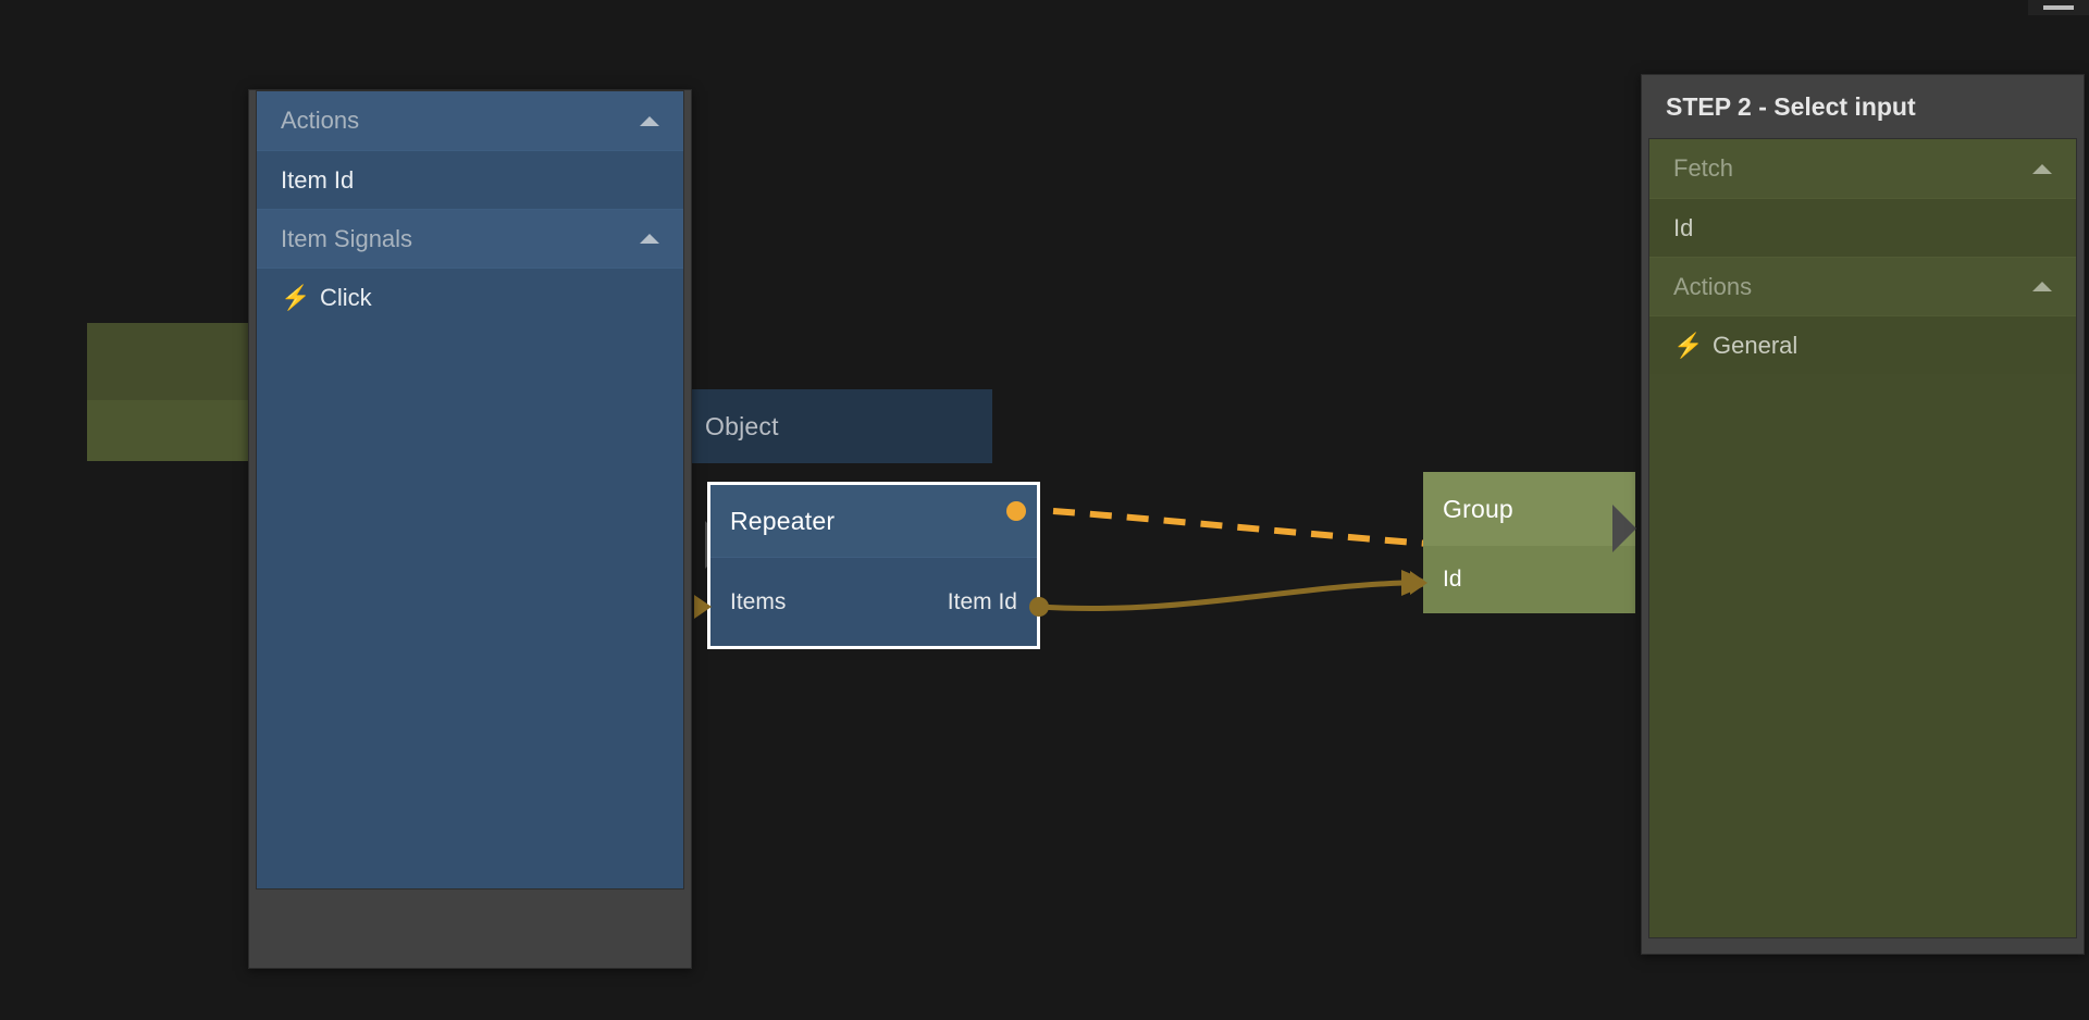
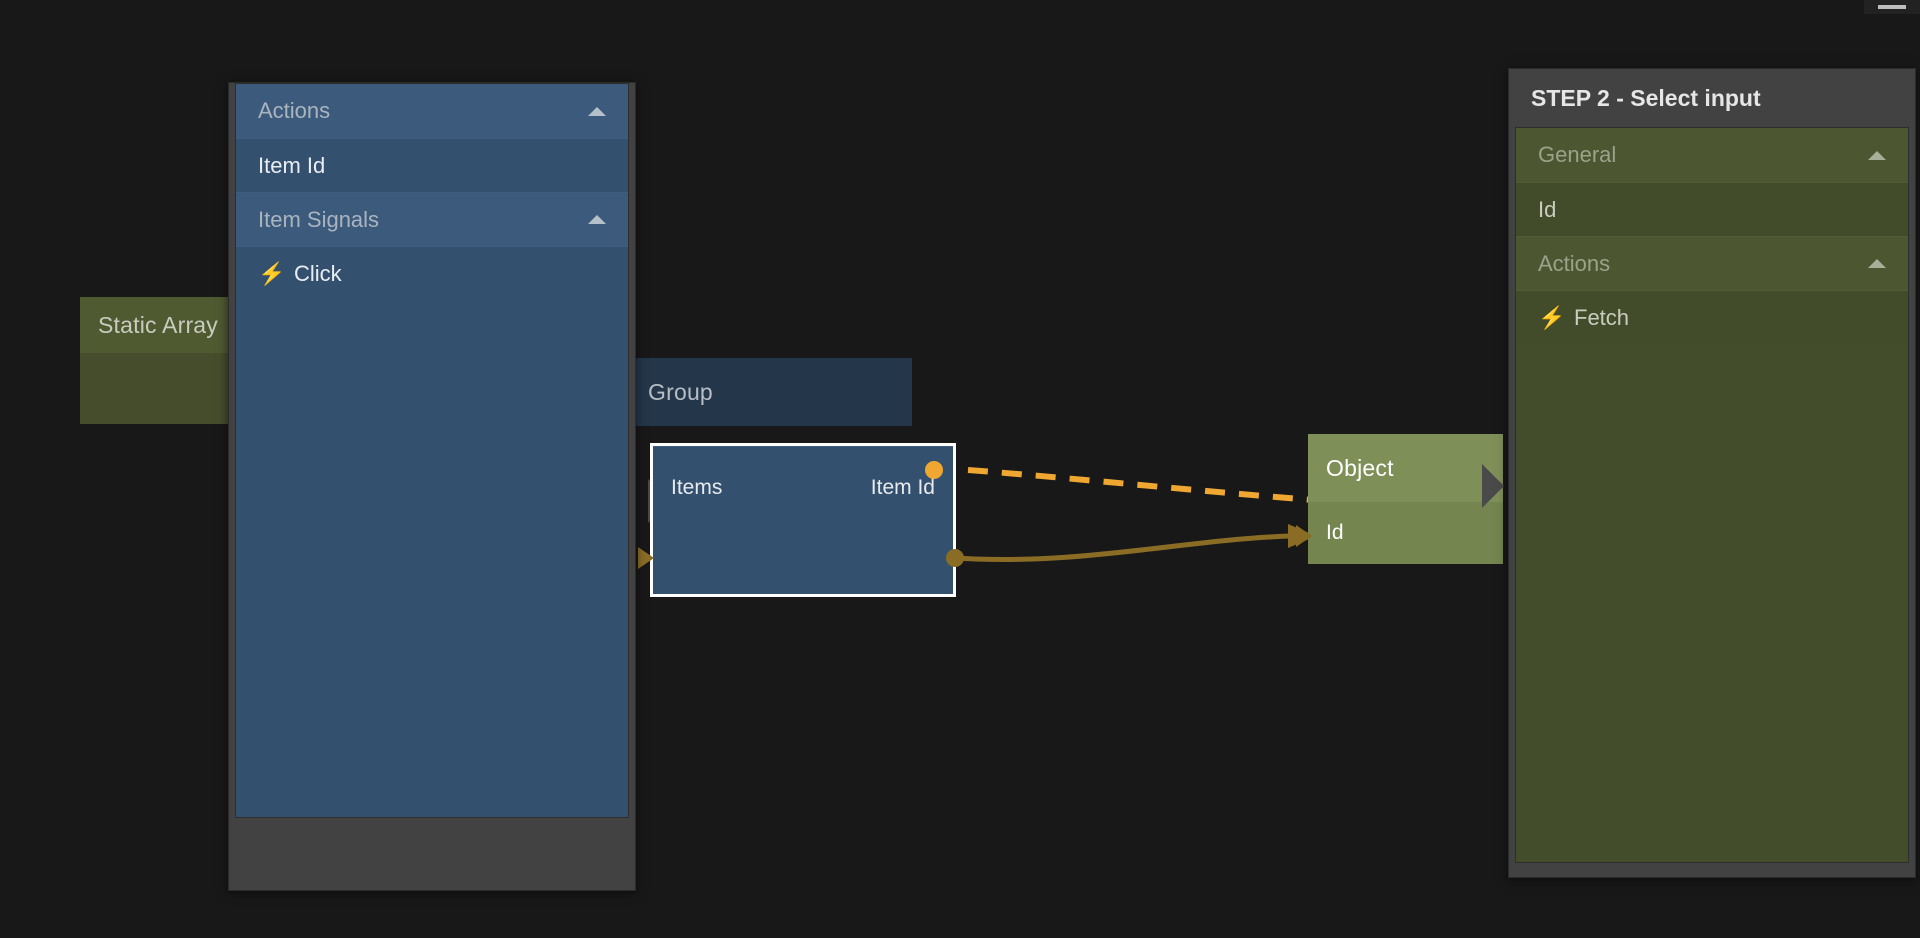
+ Static Array
- Object
+ Group
- Repeater
  Items
  Item Id
- Group
+ Object
  Id
  Actions
  Item Id
  Item Signals
  ⚡
  Click
  STEP 2 - Select input
- Fetch
+ General
  Id
  Actions
  ⚡
- General
+ Fetch
